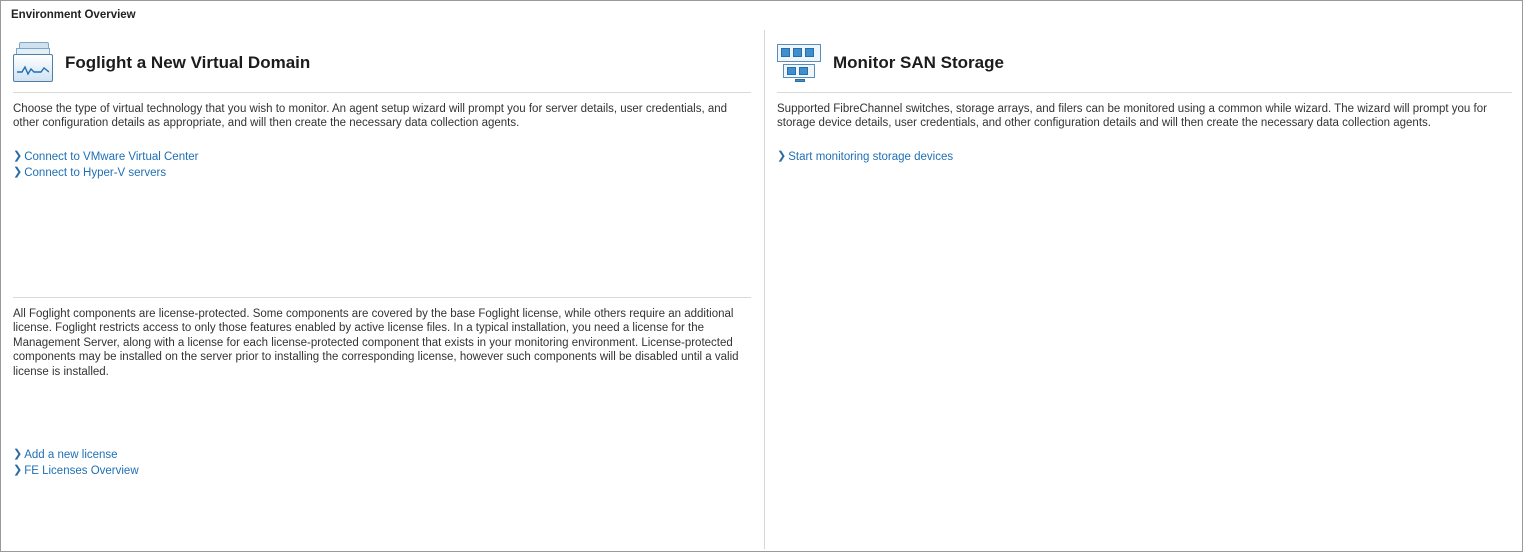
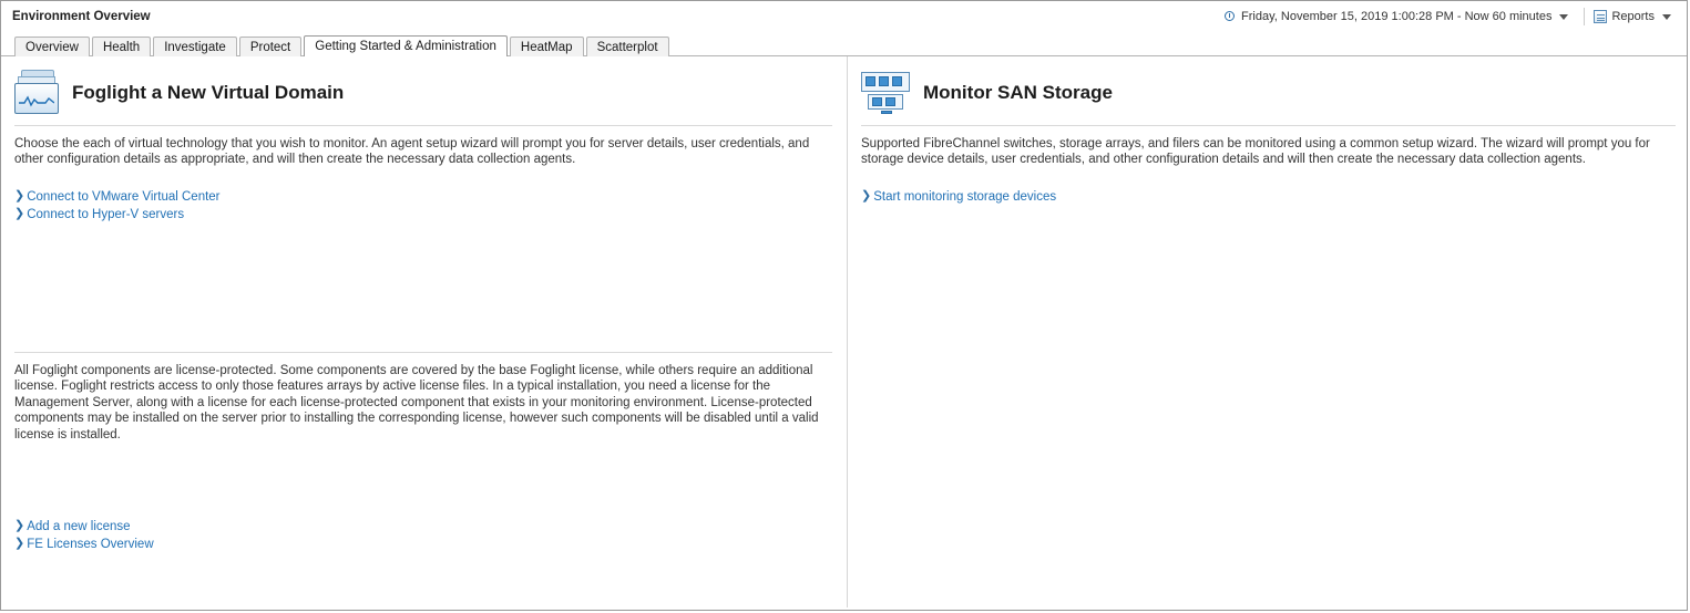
  Environment Overview
+ Friday, November 15, 2019 1:00:28 PM - Now 60 minutes
+ Reports
+ Overview
+ Health
+ Investigate
+ Protect
+ Getting Started & Administration
+ HeatMap
+ Scatterplot
  Foglight a New Virtual Domain
- Choose the type of virtual technology that you wish to monitor. An agent setup wizard will prompt you for server details, user credentials, and other configuration details as appropriate, and will then create the necessary data collection agents.
+ Choose the each of virtual technology that you wish to monitor. An agent setup wizard will prompt you for server details, user credentials, and other configuration details as appropriate, and will then create the necessary data collection agents.
  ❯
  Connect to VMware Virtual Center
  ❯
  Connect to Hyper-V servers
- All Foglight components are license-protected. Some components are covered by the base Foglight license, while others require an additional license. Foglight restricts access to only those features enabled by active license files. In a typical installation, you need a license for the Management Server, along with a license for each license-protected component that exists in your monitoring environment. License-protected components may be installed on the server prior to installing the corresponding license, however such components will be disabled until a valid license is installed.
+ All Foglight components are license-protected. Some components are covered by the base Foglight license, while others require an additional license. Foglight restricts access to only those features arrays by active license files. In a typical installation, you need a license for the Management Server, along with a license for each license-protected component that exists in your monitoring environment. License-protected components may be installed on the server prior to installing the corresponding license, however such components will be disabled until a valid license is installed.
  ❯
  Add a new license
  ❯
  FE Licenses Overview
  Monitor SAN Storage
- Supported FibreChannel switches, storage arrays, and filers can be monitored using a common while wizard. The wizard will prompt you for storage device details, user credentials, and other configuration details and will then create the necessary data collection agents.
+ Supported FibreChannel switches, storage arrays, and filers can be monitored using a common setup wizard. The wizard will prompt you for storage device details, user credentials, and other configuration details and will then create the necessary data collection agents.
  ❯
  Start monitoring storage devices
